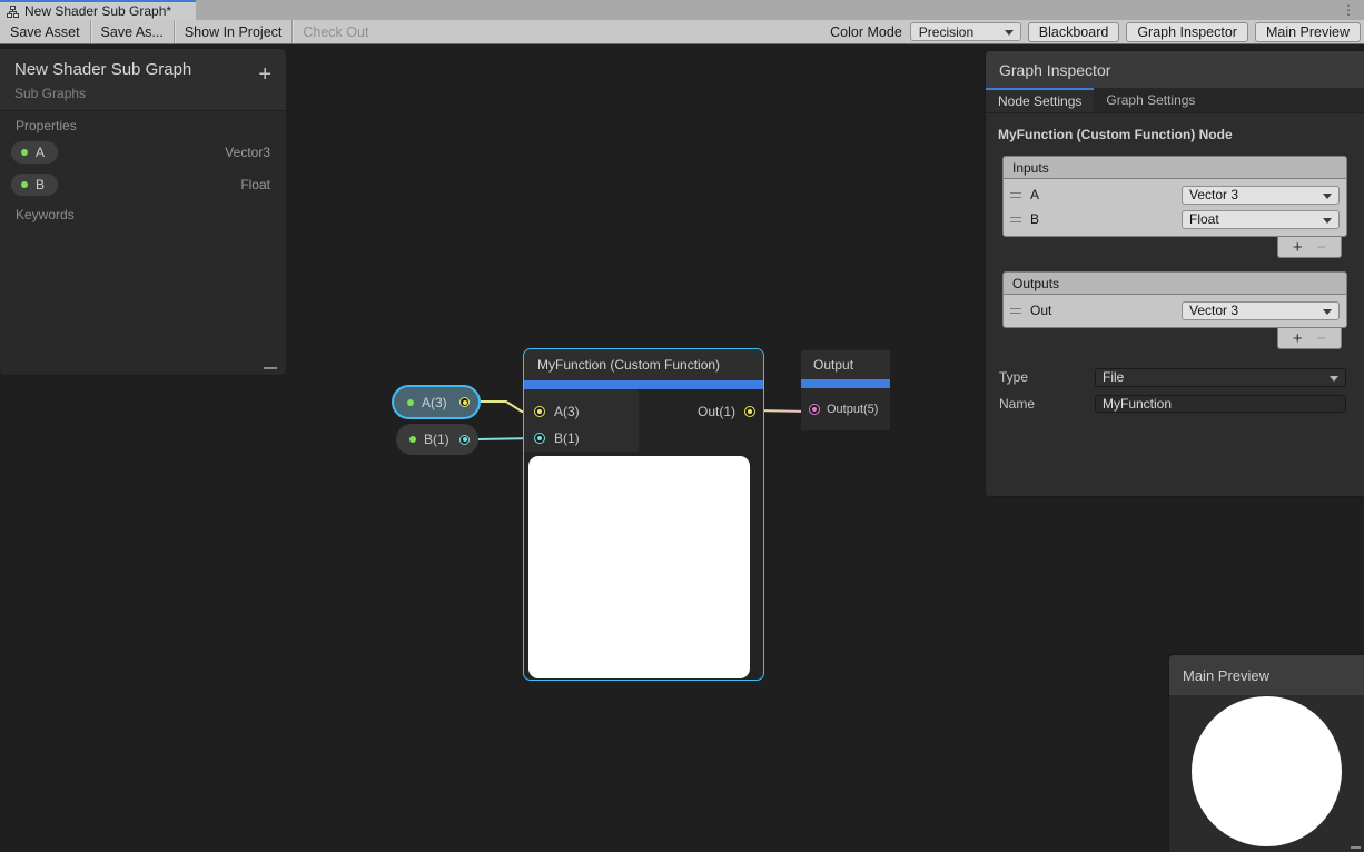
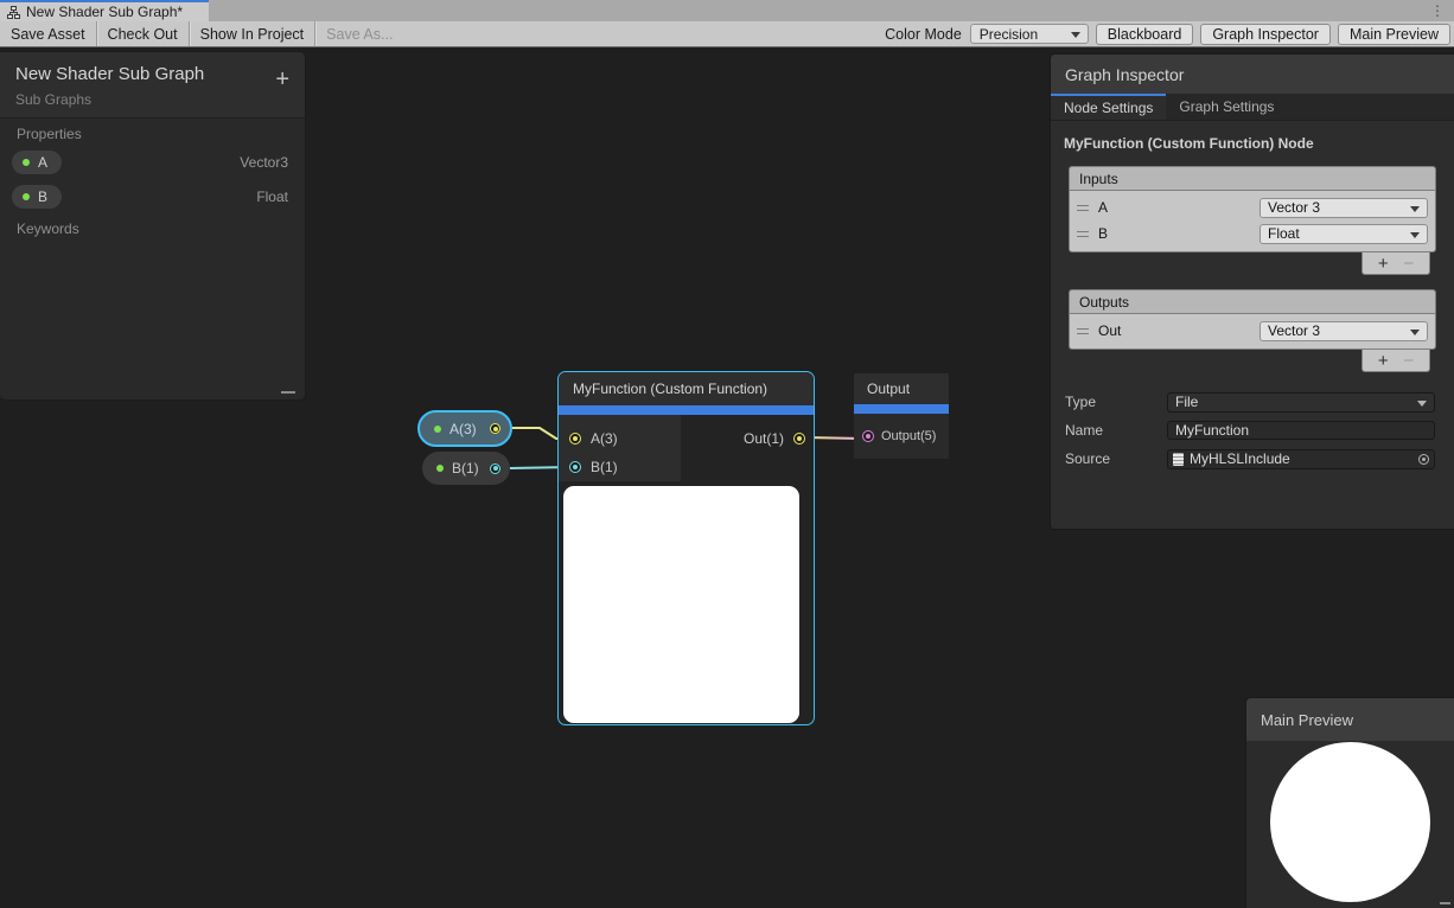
  New Shader Sub Graph*
  ⋮
  Save Asset
- Save As...
+ Check Out
  Show In Project
- Check Out
+ Save As...
  Color Mode
  Precision
  Blackboard
  Graph Inspector
  Main Preview
  A(3)
  B(1)
  MyFunction (Custom Function)
  A(3)
  B(1)
  Out(1)
  Output
  Output(5)
  New Shader Sub Graph
  Sub Graphs
  +
  Properties
  A
  Vector3
  B
  Float
  Keywords
  Graph Inspector
  Node Settings
  Graph Settings
  MyFunction (Custom Function) Node
  Inputs
  A
  Vector 3
  B
  Float
  +
  −
  Outputs
  Out
  Vector 3
  +
  −
  Type
  File
  Name
  MyFunction
+ Source
+ MyHLSLInclude
  Main Preview
